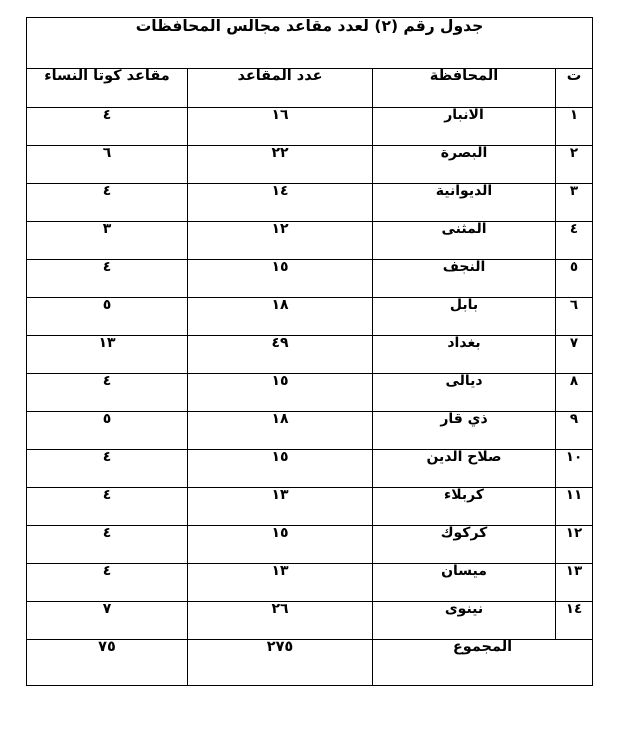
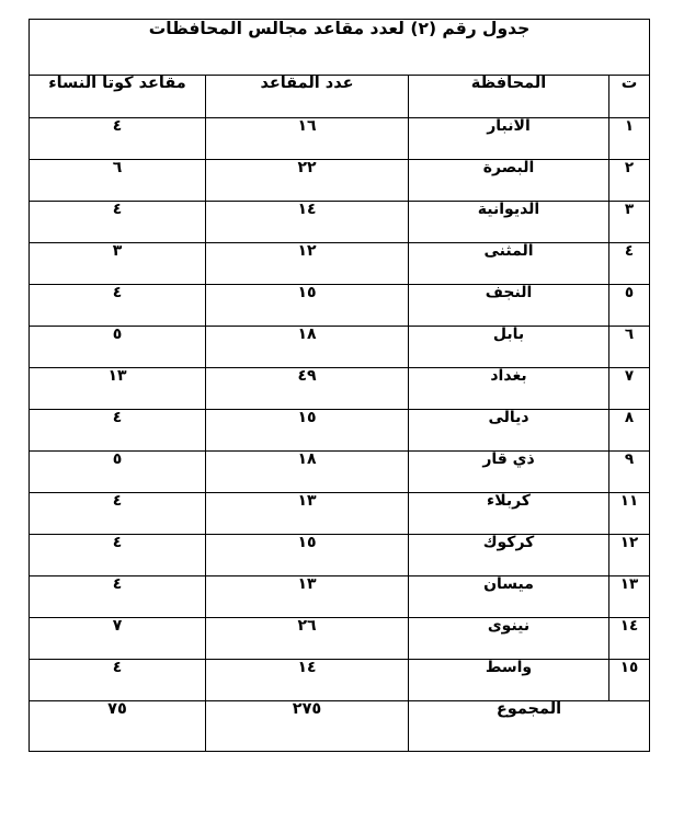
  جدول رقم (٢) لعدد مقاعد مجالس المحافظات
  ت	المحافظة	عدد المقاعد	مقاعد كوتا النساء
  ١	الانبار	١٦	٤
  ٢	البصرة	٢٢	٦
  ٣	الديوانية	١٤	٤
  ٤	المثنى	١٢	٣
  ٥	النجف	١٥	٤
  ٦	بابل	١٨	٥
  ٧	بغداد	٤٩	١٣
  ٨	ديالى	١٥	٤
  ٩	ذي قار	١٨	٥
- ١٠	صلاح الدين	١٥	٤
  ١١	كربلاء	١٣	٤
  ١٢	كركوك	١٥	٤
  ١٣	ميسان	١٣	٤
  ١٤	نينوى	٢٦	٧
+ ١٥	واسط	١٤	٤
  المجموع	٢٧٥	٧٥
